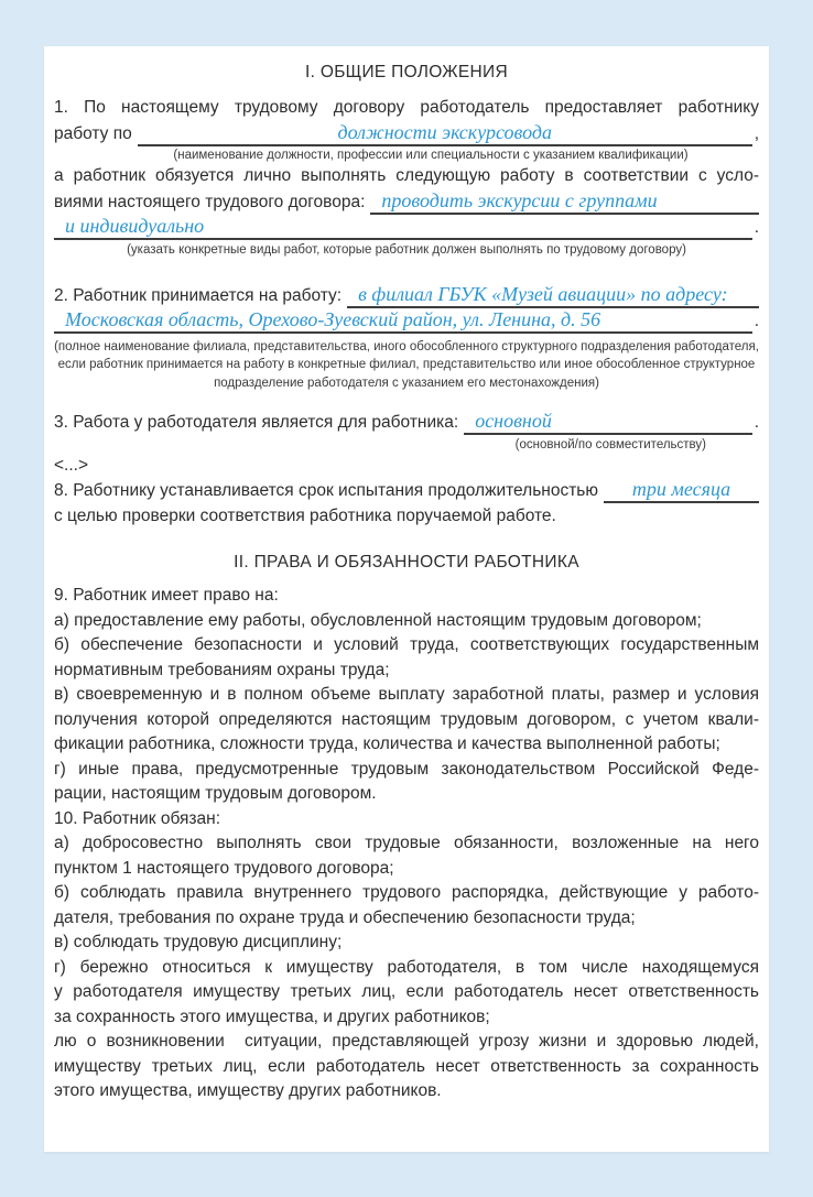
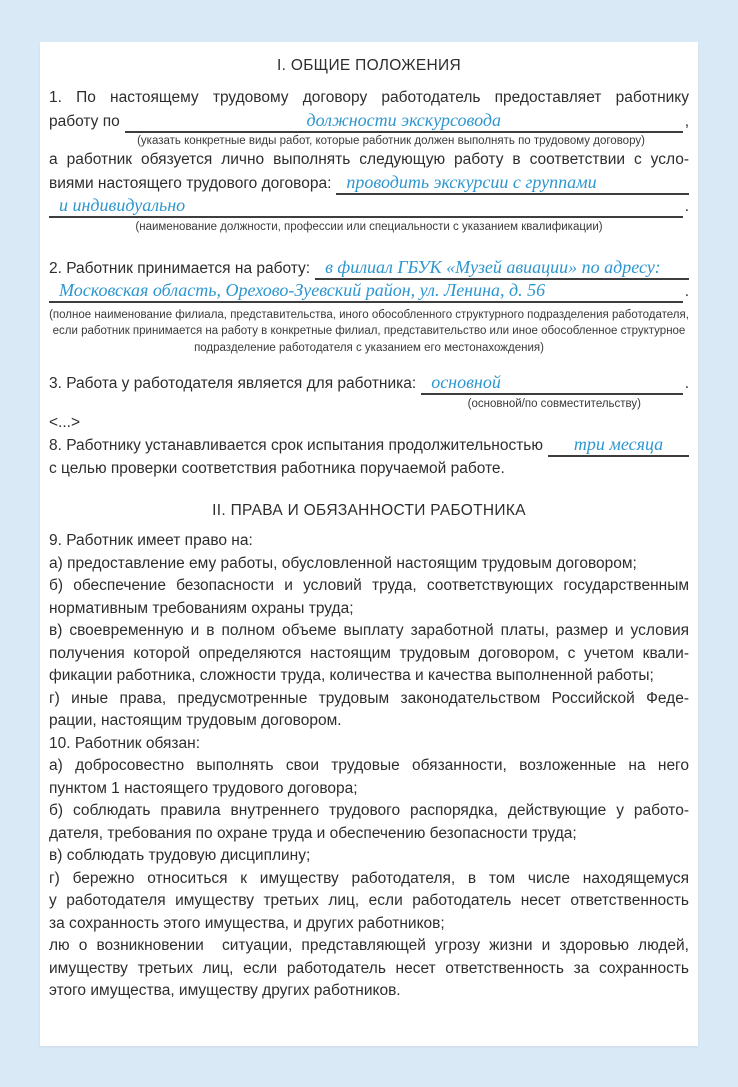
  I. ОБЩИЕ ПОЛОЖЕНИЯ
  1. По настоящему трудовому договору работодатель предоставляет работнику
  работу по
  должности экскурсовода
  ,
- (наименование должности, профессии или специальности с указанием квалификации)
+ (указать конкретные виды работ, которые работник должен выполнять по трудовому договору)
  а работник обязуется лично выполнять следующую работу в соответствии с усло-
  виями настоящего трудового договора:
  проводить экскурсии с группами
  и индивидуально
  .
- (указать конкретные виды работ, которые работник должен выполнять по трудовому договору)
+ (наименование должности, профессии или специальности с указанием квалификации)
  2. Работник принимается на работу:
  в филиал ГБУК «Музей авиации» по адресу:
  Московская область, Орехово-Зуевский район, ул. Ленина, д. 56
  .
  (полное наименование филиала, представительства, иного обособленного структурного подразделения работодателя,
  если работник принимается на работу в конкретные филиал, представительство или иное обособленное структурное
  подразделение работодателя с указанием его местонахождения)
  3. Работа у работодателя является для работника:
  основной
  .
  (основной/по совместительству)
  <...>
  8. Работнику устанавливается срок испытания продолжительностью
  три месяца
  с целью проверки соответствия работника поручаемой работе.
  II. ПРАВА И ОБЯЗАННОСТИ РАБОТНИКА
  9. Работник имеет право на:
  а) предоставление ему работы, обусловленной настоящим трудовым договором;
  б) обеспечение безопасности и условий труда, соответствующих государственным
  нормативным требованиям охраны труда;
  в) своевременную и в полном объеме выплату заработной платы, размер и условия
  получения которой определяются настоящим трудовым договором, с учетом квали-
  фикации работника, сложности труда, количества и качества выполненной работы;
  г) иные права, предусмотренные трудовым законодательством Российской Феде-
  рации, настоящим трудовым договором.
  10. Работник обязан:
  а) добросовестно выполнять свои трудовые обязанности, возложенные на него
  пунктом 1 настоящего трудового договора;
  б) соблюдать правила внутреннего трудового распорядка, действующие у работо-
  дателя, требования по охране труда и обеспечению безопасности труда;
  в) соблюдать трудовую дисциплину;
  г) бережно относиться к имуществу работодателя, в том числе находящемуся
  у работодателя имуществу третьих лиц, если работодатель несет ответственность
  за сохранность этого имущества, и других работников;
  лю о возникновении ситуации, представляющей угрозу жизни и здоровью людей,
  имуществу третьих лиц, если работодатель несет ответственность за сохранность
  этого имущества, имуществу других работников.
